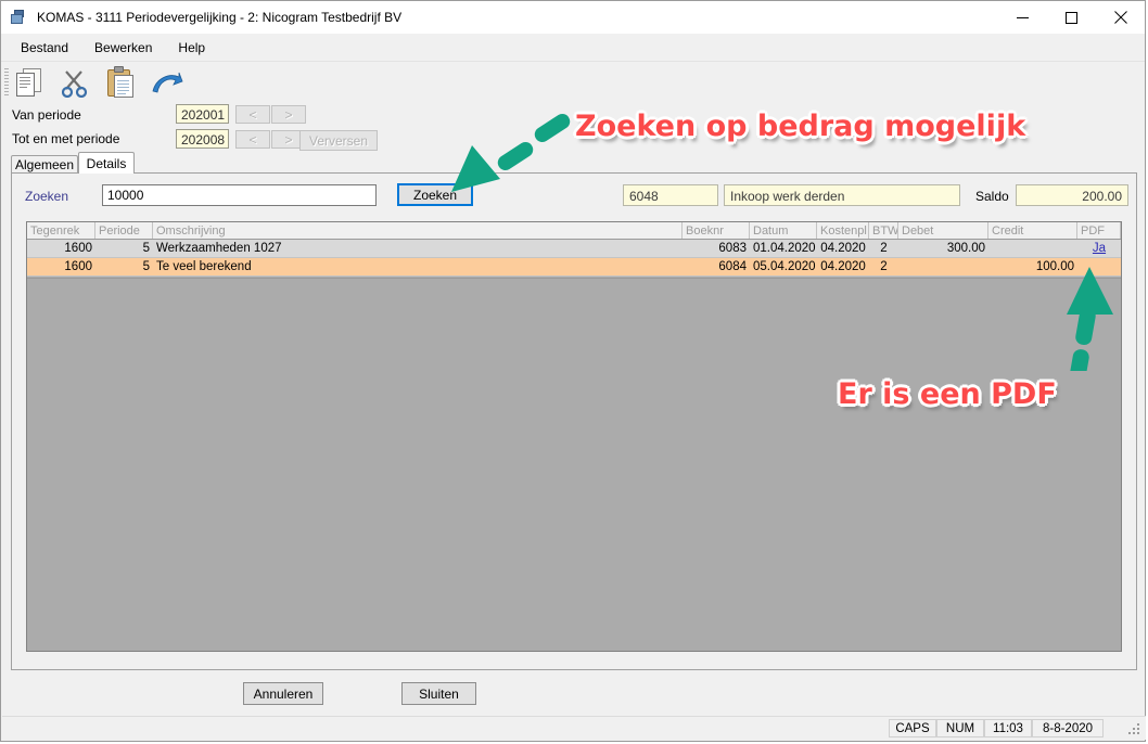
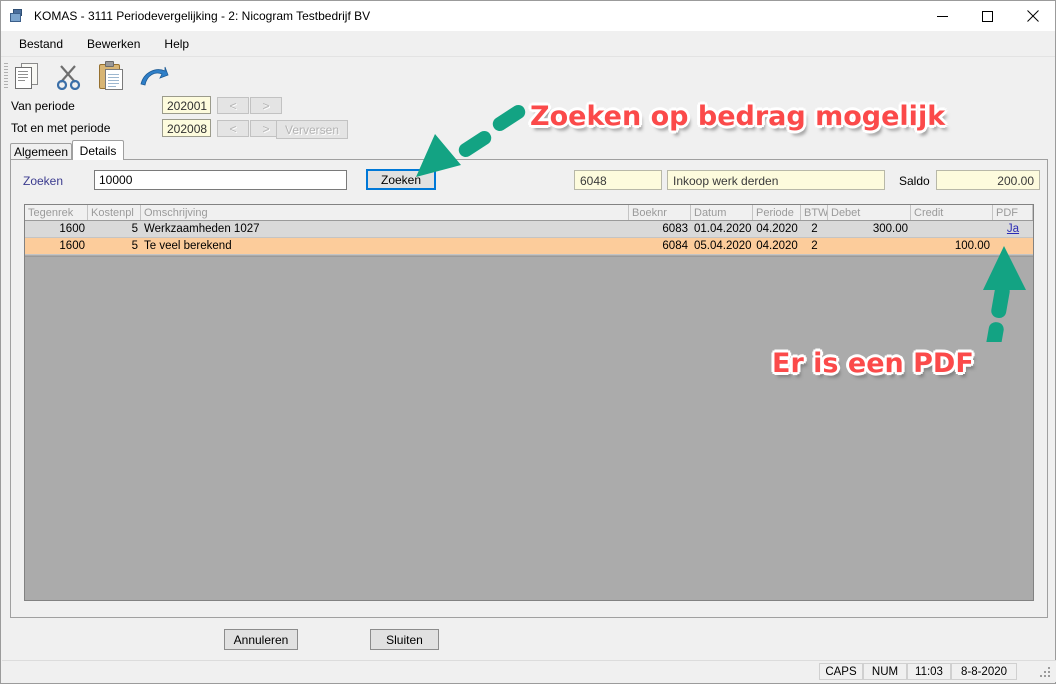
  KOMAS - 3111 Periodevergelijking - 2: Nicogram Testbedrijf BV
  Bestand
  Bewerken
  Help
  Van periode
  Tot en met periode
  202001
  202008
  <
  >
  <
  >
  Verversen
  Algemeen
  Details
  Zoeken
  10000
  Zoeken
  6048
  Inkoop werk derden
  Saldo
  200.00
  Tegenrek
- Periode
+ Kostenpl
  Omschrijving
  Boeknr
  Datum
- Kostenpl
+ Periode
  BTW
  Debet
  Credit
  PDF
  1600
  5
  Werkzaamheden 1027
  6083
  01.04.2020
  04.2020
  2
  300.00
  Ja
  1600
  5
  Te veel berekend
  6084
  05.04.2020
  04.2020
  2
  100.00
  Annuleren
  Sluiten
  CAPS
  NUM
  11:03
  8-8-2020
  Zoeken op bedrag mogelijk
  Er is een PDF
